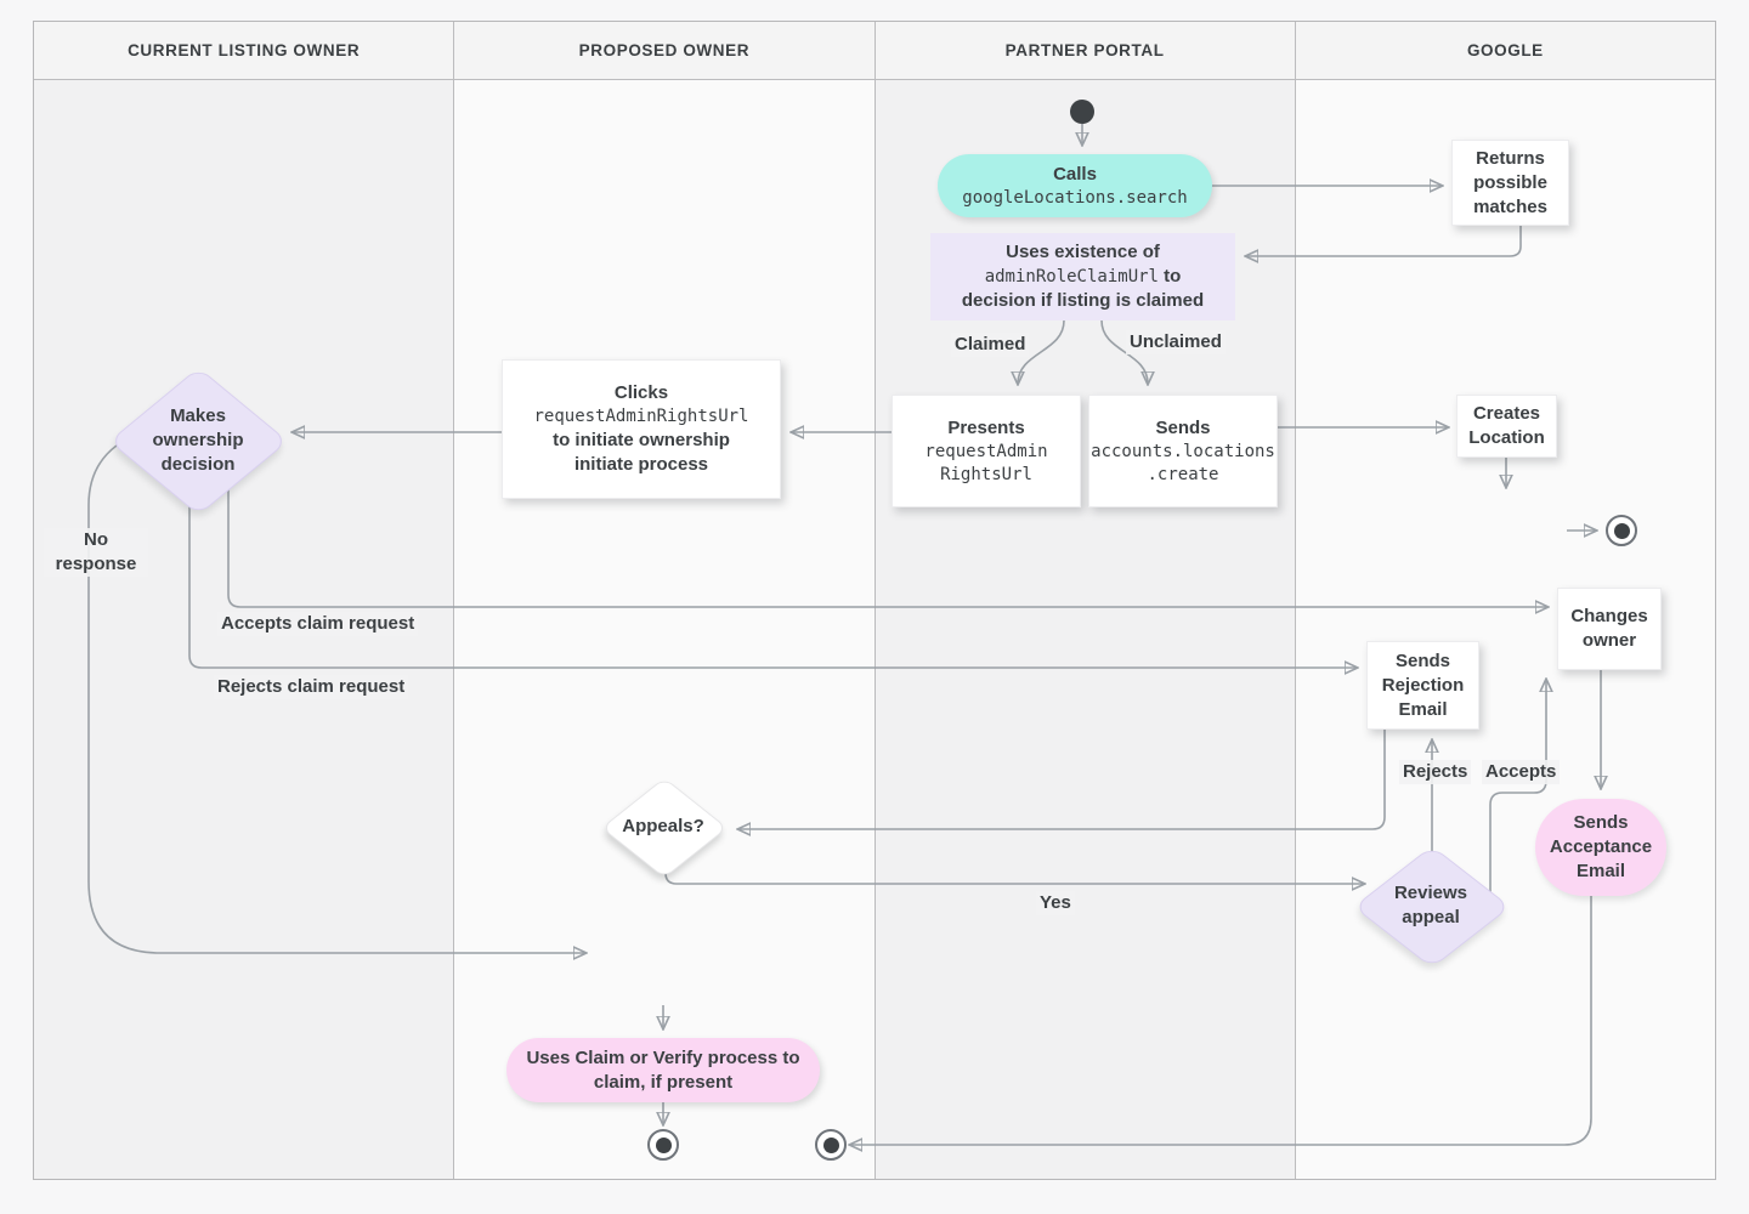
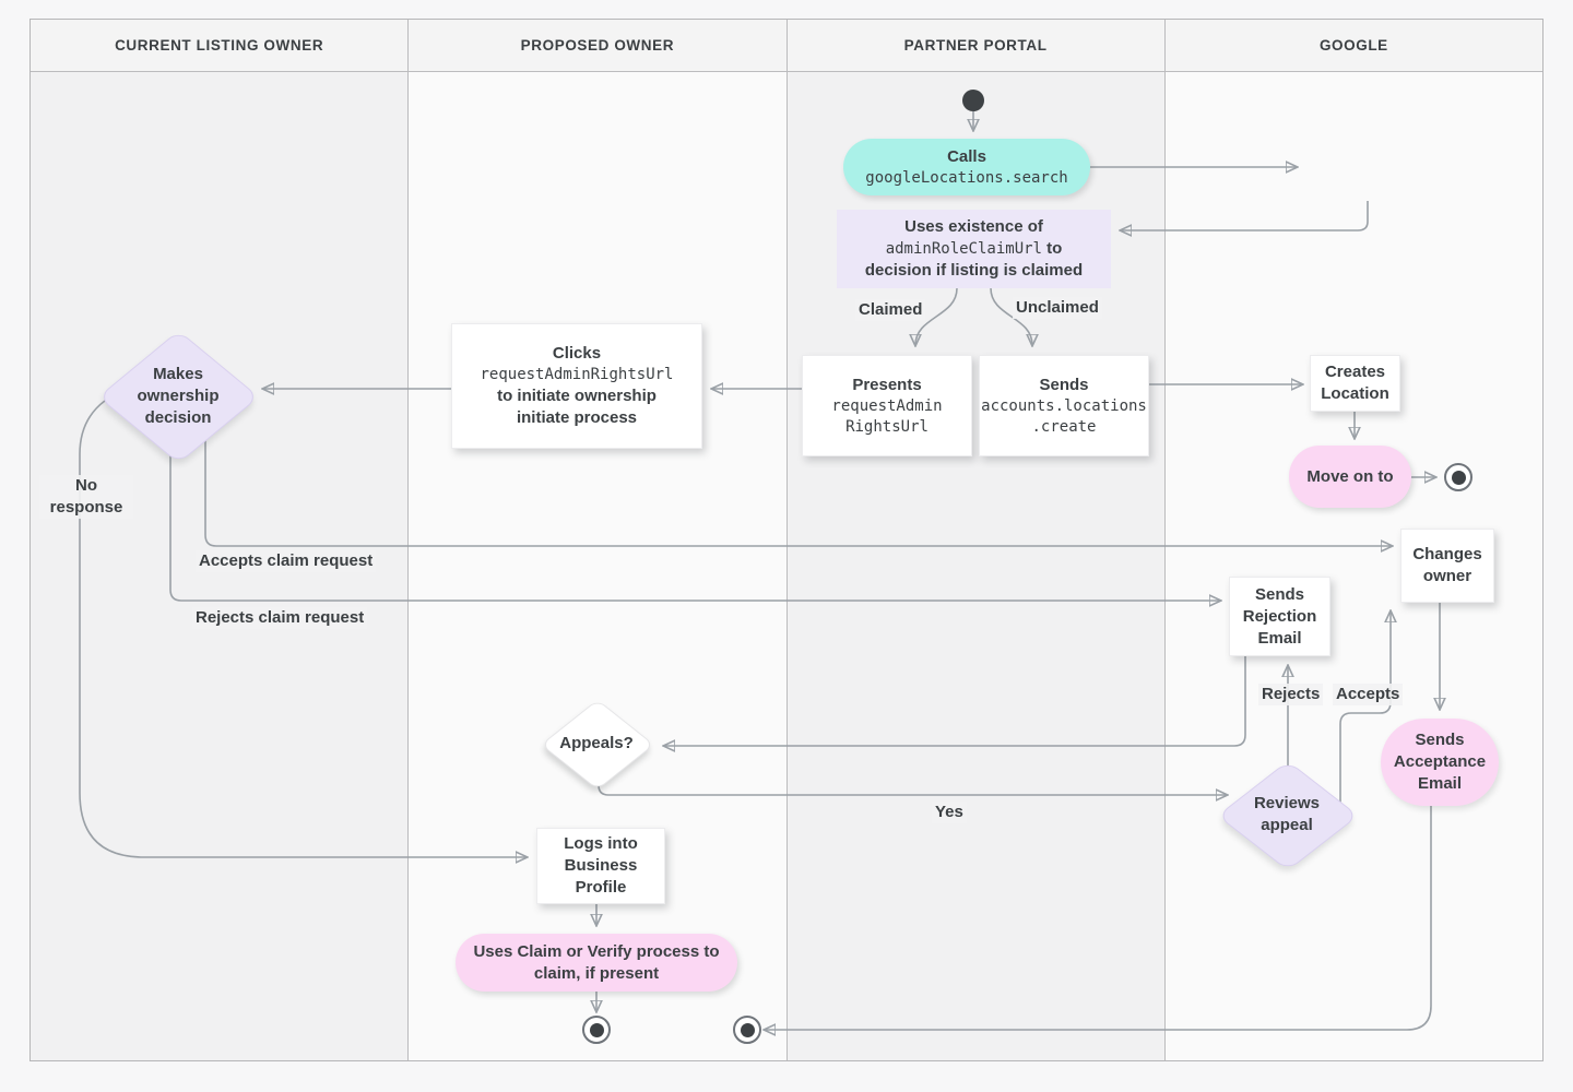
  CURRENT LISTING OWNER
  PROPOSED OWNER
  PARTNER PORTAL
  GOOGLE
  Claimed
  Unclaimed
  No response
  Accepts claim request
  Rejects claim request
  Rejects
  Accepts
  Yes
  Calls
  googleLocations.search
- Returns possible matches
  Uses existence of
  adminRoleClaimUrl to
  decision if listing is claimed
  Presents
  requestAdmin
  RightsUrl
  Sends
  accounts.locations
  .create
  Creates Location
+ Move on to
  Clicks
  requestAdminRightsUrl
  to initiate ownership initiate process
  Makes ownership decision
  Sends Rejection Email
  Changes owner
  Appeals?
  Reviews appeal
  Sends Acceptance Email
+ Logs into Business Profile
  Uses Claim or Verify process to claim, if present
